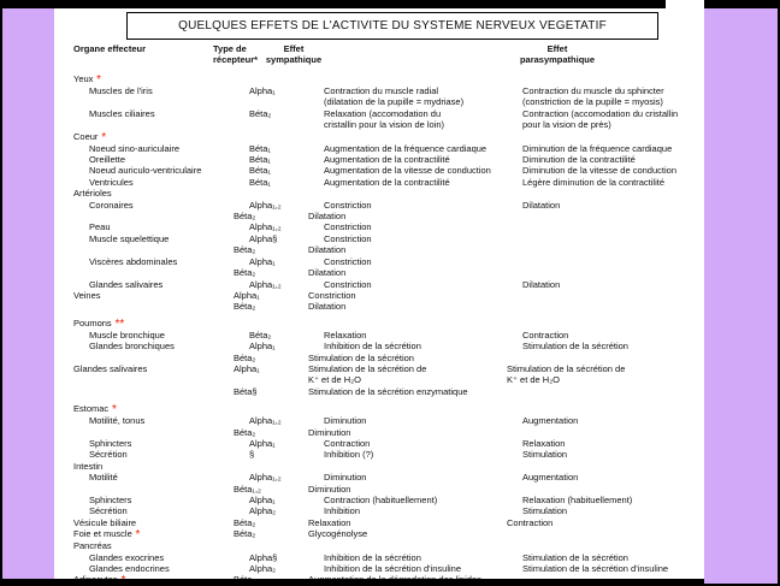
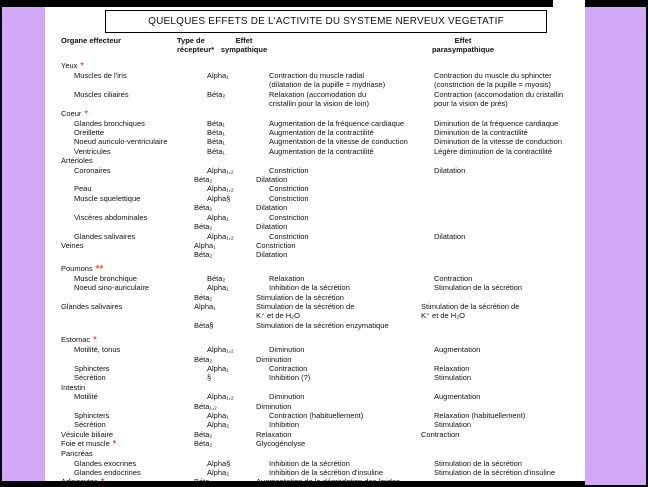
  QUELQUES EFFETS DE L'ACTIVITE DU SYSTEME NERVEUX VEGETATIF
  Organe effecteur
  Type de
  récepteur*
  Effet
  sympathique
  Effet
  parasympathique
  Yeux *
  Muscles de l'iris
  Alpha₁
  Contraction du muscle radial
  (dilatation de la pupille = mydriase)
  Contraction du muscle du sphincter
  (constriction de la pupille = myosis)
  Muscles ciliaires
  Béta₂
  Relaxation (accomodation du
  cristallin pour la vision de loin)
  Contraction (accomodation du cristallin
  pour la vision de près)
  Coeur *
- Noeud sino-auriculaire
+ Glandes bronchiques
  Béta₁
  Augmentation de la fréquence cardiaque
  Diminution de la fréquence cardiaque
  Oreillette
  Béta₁
  Augmentation de la contractilité
  Diminution de la contractilité
  Noeud auriculo-ventriculaire
  Béta₁
  Augmentation de la vitesse de conduction
  Diminution de la vitesse de conduction
  Ventricules
  Béta₁
  Augmentation de la contractilité
  Légère diminution de la contractilité
  Artérioles
  Coronaires
  Alpha₁,₂
  Constriction
  Dilatation
  Béta₂
  Dilatation
  Peau
  Alpha₁,₂
  Constriction
  Muscle squelettique
  Alpha§
  Constriction
  Béta₂
  Dilatation
  Viscères abdominales
  Alpha₁
  Constriction
  Béta₂
  Dilatation
  Glandes salivaires
  Alpha₁,₂
  Constriction
  Dilatation
  Veines
  Alpha₁
  Constriction
  Béta₂
  Dilatation
  Poumons **
  Muscle bronchique
  Béta₂
  Relaxation
  Contraction
- Glandes bronchiques
+ Noeud sino-auriculaire
  Alpha₁
  Inhibition de la sécrétion
  Stimulation de la sécrétion
  Béta₂
  Stimulation de la sécrétion
  Glandes salivaires
  Alpha₁
  Stimulation de la sécrétion de
  K⁺ et de H₂O
  Stimulation de la sécrétion de
  K⁺ et de H₂O
  Béta§
  Stimulation de la sécrétion enzymatique
  Estomac *
  Motilité, tonus
  Alpha₁,₂
  Diminution
  Augmentation
  Béta₂
  Diminution
  Sphincters
  Alpha₁
  Contraction
  Relaxation
  Sécrétion
  §
  Inhibition (?)
  Stimulation
  Intestin
  Motilité
  Alpha₁,₂
  Diminution
  Augmentation
  Béta₁,₂
  Diminution
  Sphincters
  Alpha₁
  Contraction (habituellement)
  Relaxation (habituellement)
  Sécrétion
  Alpha₂
  Inhibition
  Stimulation
  Vésicule biliaire
  Béta₂
  Relaxation
  Contraction
  Foie et muscle *
  Béta₂
  Glycogénolyse
  Pancréas
  Glandes exocrines
  Alpha§
  Inhibition de la sécrétion
  Stimulation de la sécrétion
  Glandes endocrines
  Alpha₂
  Inhibition de la sécrétion d'insuline
  Stimulation de la sécrétion d'insuline
